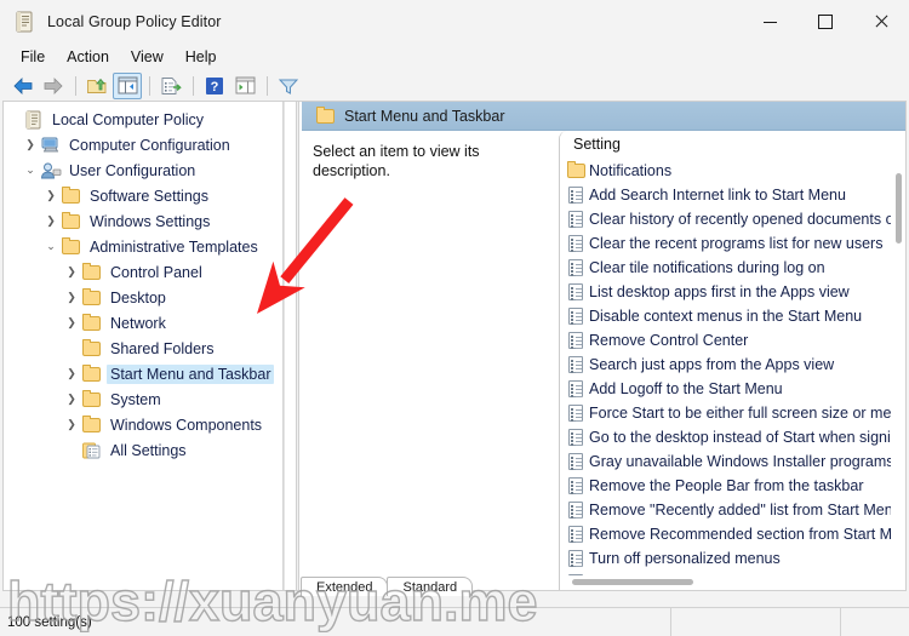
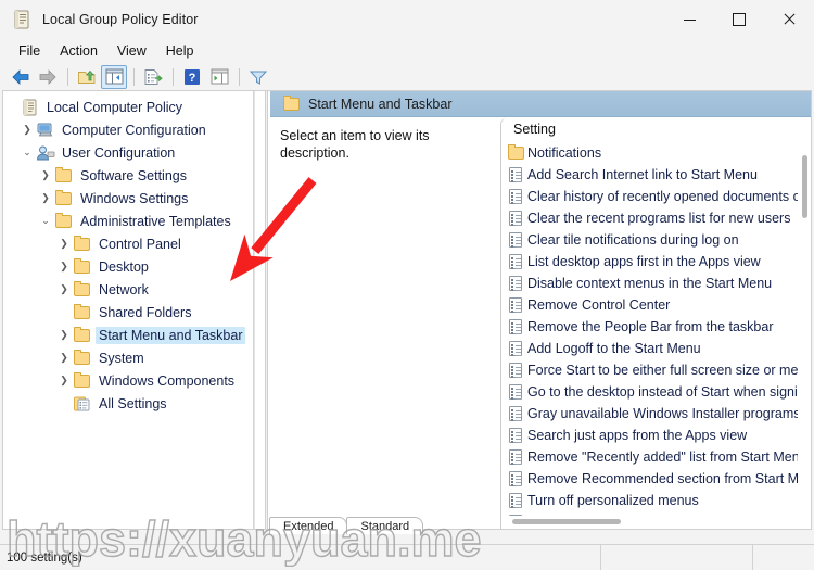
  Local Group Policy Editor
  File
  Action
  View
  Help
  ?
  Local Computer Policy
  ❯
  Computer Configuration
  ⌄
  User Configuration
  ❯
  Software Settings
  ❯
  Windows Settings
  ⌄
  Administrative Templates
  ❯
  Control Panel
  ❯
  Desktop
  ❯
  Network
  Shared Folders
  ❯
  Start Menu and Taskbar
  ❯
  System
  ❯
  Windows Components
  All Settings
  Start Menu and Taskbar
  Select an item to view its description.
  Setting
  Notifications
  Add Search Internet link to Start Menu
  Clear history of recently opened documents
  Clear the recent programs list for new users
  Clear tile notifications during log on
  List desktop apps first in the Apps view
  Disable context menus in the Start Menu
  Remove Control Center
- Search just apps from the Apps view
+ Remove the People Bar from the taskbar
  Add Logoff to the Start Menu
  Force Start to be either full screen size or me
  Go to the desktop instead of Start when signi
  Gray unavailable Windows Installer program
- Remove the People Bar from the taskbar
+ Search just apps from the Apps view
  Remove "Recently added" list from Start Men
  Remove Recommended section from Start M
  Turn off personalized menus
  Extended
  Standard
  100 setting(s)
  https://xuanyuan.me
